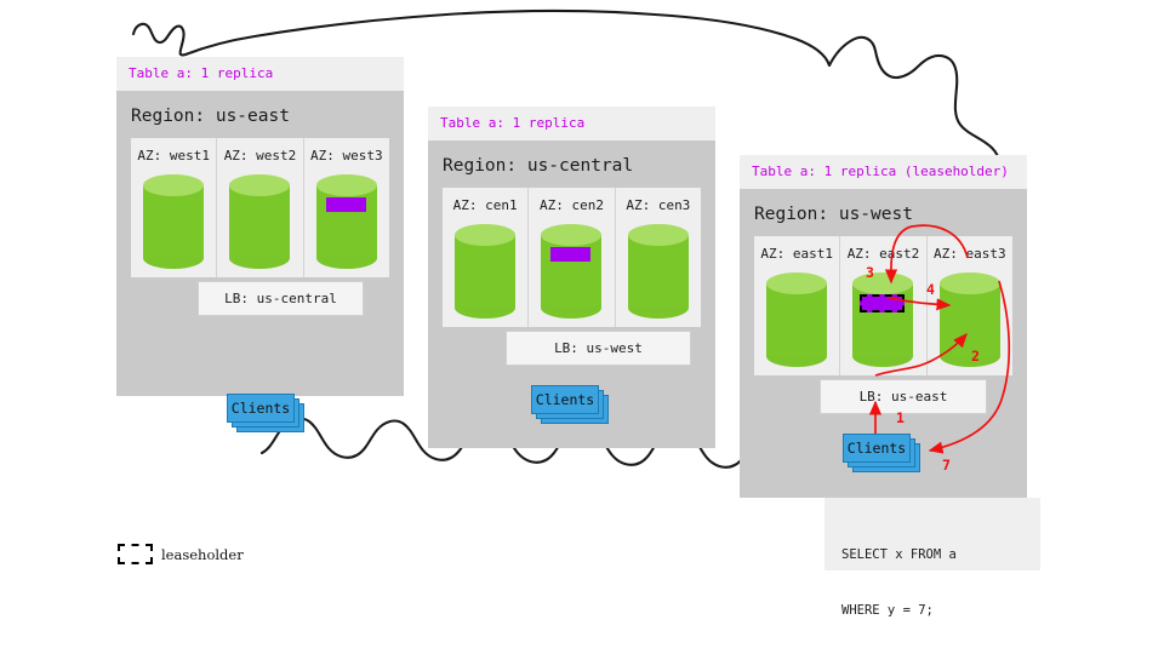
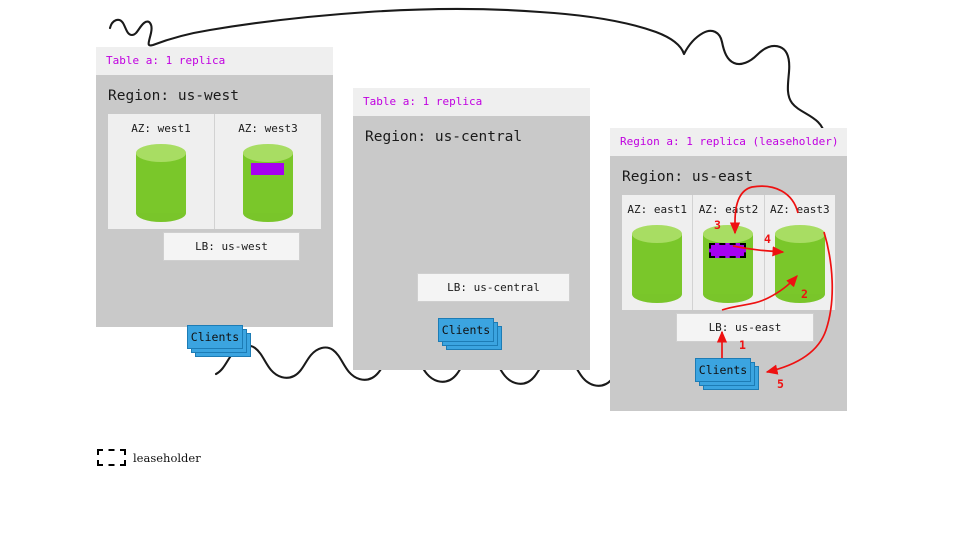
  Table a: 1 replica
- Region: us-east
+ Region: us-west
  AZ: west1
- AZ: west2
  AZ: west3
- LB: us-central
+ LB: us-west
  Clients
  Table a: 1 replica
  Region: us-central
- AZ: cen1
- AZ: cen2
- AZ: cen3
- LB: us-west
+ LB: us-central
  Clients
- Table a: 1 replica (leaseholder)
+ Region a: 1 replica (leaseholder)
- Region: us-west
+ Region: us-east
  AZ: east1
  AZ: est2
  AZ: east3
  LB: us-east
  Clients
- SELECT x FROM a
- WHERE y = 7;
  leaseholder
  1
  2
  3
  4
- 7
+ 5
